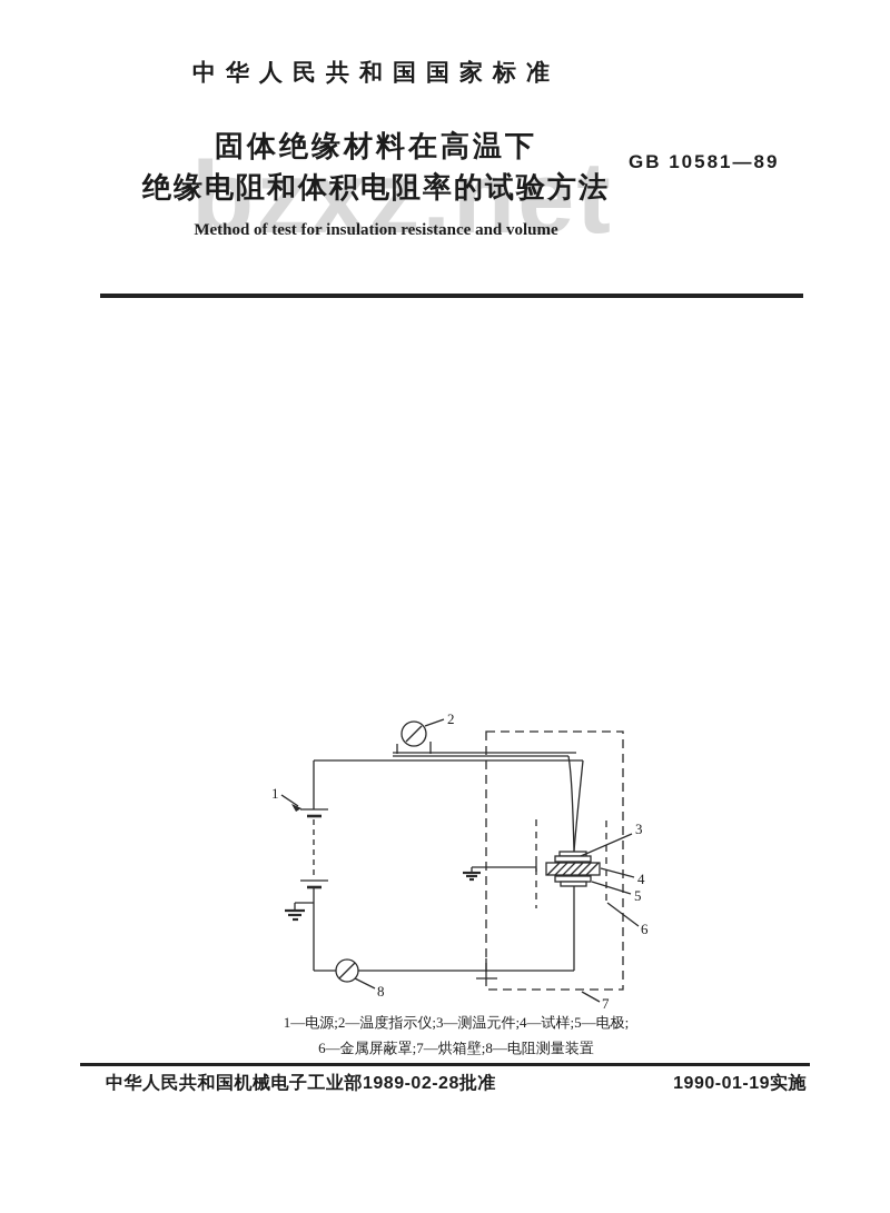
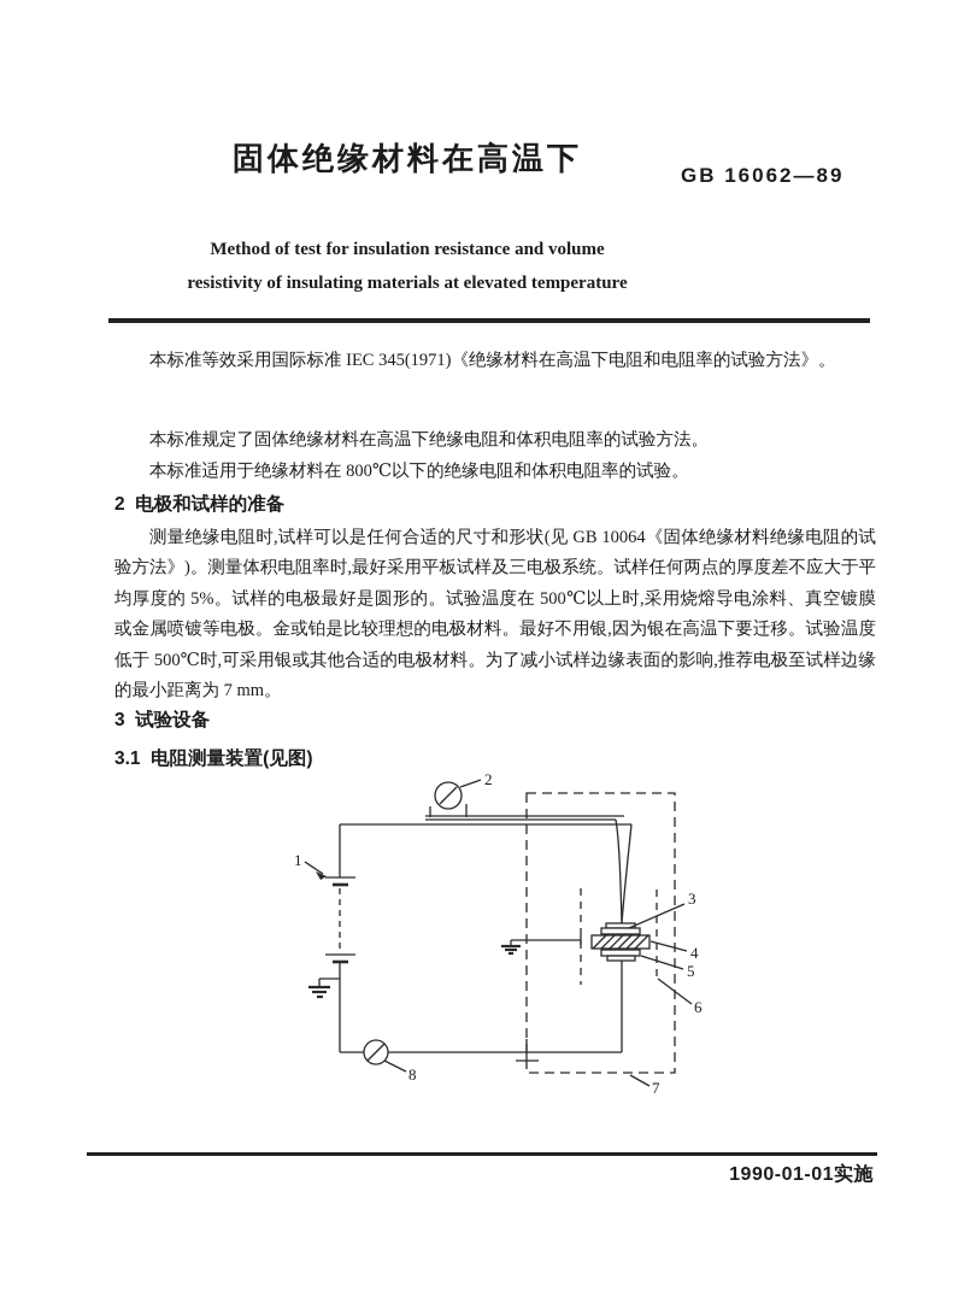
- bzxz.net
- 中华人民共和国国家标准
  固体绝缘材料在高温下
- 绝缘电阻和体积电阻率的试验方法
- GB 10581—89
+ GB 16062—89
  Method of test for insulation resistance and volume
+ resistivity of insulating materials at elevated temperature
+ 本标准等效采用国际标准 IEC 345(1971)《绝缘材料在高温下电阻和电阻率的试验方法》。
+ 本标准规定了固体绝缘材料在高温下绝缘电阻和体积电阻率的试验方法。
+ 本标准适用于绝缘材料在 800℃以下的绝缘电阻和体积电阻率的试验。
+ 2 电极和试样的准备
+ 测量绝缘电阻时,试样可以是任何合适的尺寸和形状(见 GB 10064《固体绝缘材料绝缘电阻的试验方法》)。测量体积电阻率时,最好采用平板试样及三电极系统。试样任何两点的厚度差不应大于平均厚度的 5%。试样的电极最好是圆形的。试验温度在 500℃以上时,采用烧熔导电涂料、真空镀膜或金属喷镀等电极。金或铂是比较理想的电极材料。最好不用银,因为银在高温下要迁移。试验温度低于 500℃时,可采用银或其他合适的电极材料。为了减小试样边缘表面的影响,推荐电极至试样边缘的最小距离为 7 mm。
+ 3 试验设备
+ 3.1 电阻测量装置(见图)
  1
  2
  3
  4
  5
  6
  7
  8
- 1—电源;2—温度指示仪;3—测温元件;4—试样;5—电极;
- 6—金属屏蔽罩;7—烘箱壁;8—电阻测量装置
- 中华人民共和国机械电子工业部1989-02-28批准
- 1990-01-19实施
+ 1990-01-01实施
